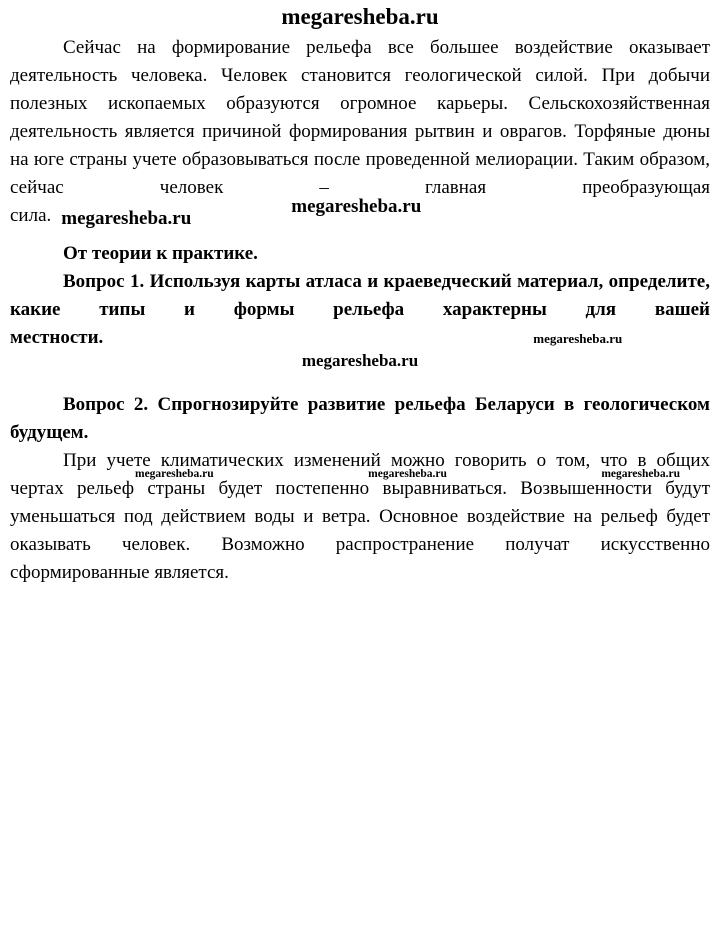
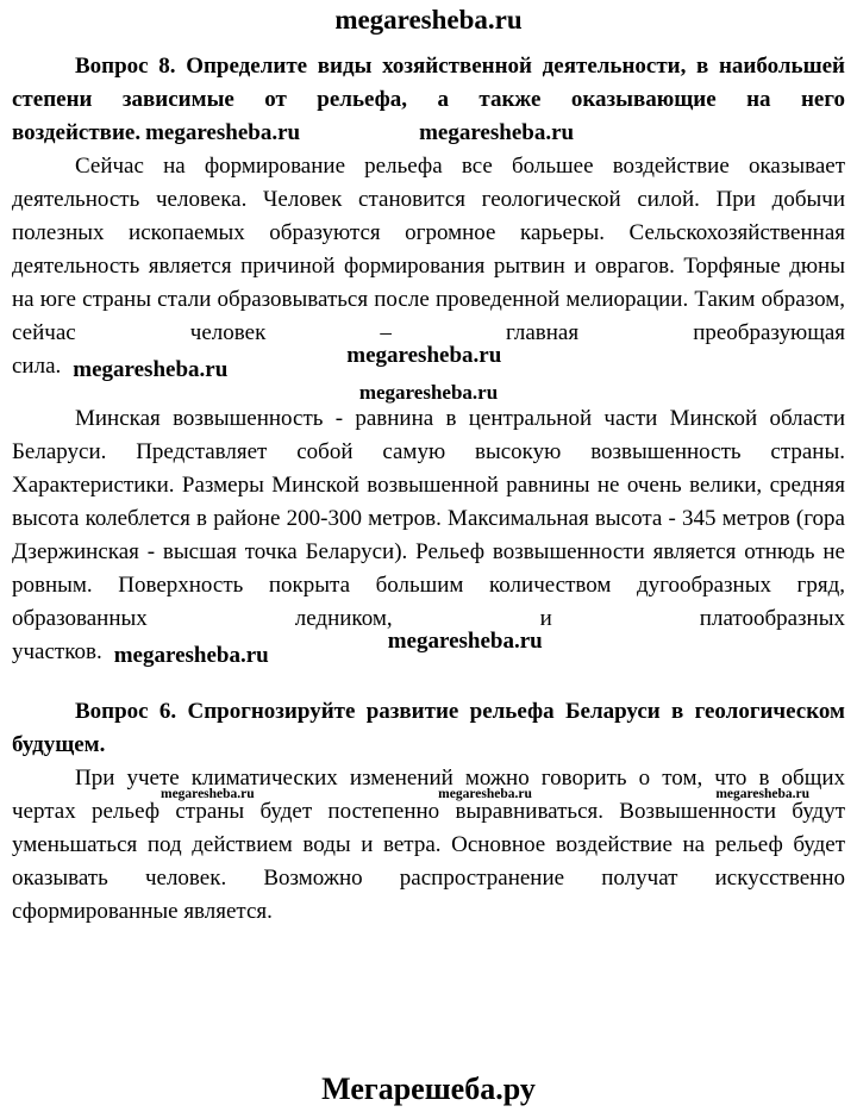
  megaresheba.ru
+ Вопрос 8. Определите виды хозяйственной деятельности, в наибольшей степени зависимые от рельефа, а также оказывающие на него воздействие. megaresheba.ru megaresheba.ru
- Сейчас на формирование рельефа все большее воздействие оказывает деятельность человека. Человек становится геологической силой. При добычи полезных ископаемых образуются огромное карьеры. Сельскохозяйственная деятельность является причиной формирования рытвин и оврагов. Торфяные дюны на юге страны учете образовываться после проведенной мелиорации. Таким образом, сейчас человек – главная преобразующая сила. megaresheba.rumegaresheba.ru
+ Сейчас на формирование рельефа все большее воздействие оказывает деятельность человека. Человек становится геологической силой. При добычи полезных ископаемых образуются огромное карьеры. Сельскохозяйственная деятельность является причиной формирования рытвин и оврагов. Торфяные дюны на юге страны стали образовываться после проведенной мелиорации. Таким образом, сейчас человек – главная преобразующая сила. megaresheba.rumegaresheba.ru
- От теории к практике.
- Вопрос 1. Используя карты атласа и краеведческий материал, определите, какие типы и формы рельефа характерны для вашей местности. megaresheba.ru
  megaresheba.ru
+ Минская возвышенность - равнина в центральной части Минской области Беларуси. Представляет собой самую высокую возвышенность страны. Характеристики. Размеры Минской возвышенной равнины не очень велики, средняя высота колеблется в районе 200-300 метров. Максимальная высота - 345 метров (гора Дзержинская - высшая точка Беларуси). Рельеф возвышенности является отнюдь не ровным. Поверхность покрыта большим количеством дугообразных гряд, образованных ледником, и платообразных участков. megaresheba.rumegaresheba.ru
- Вопрос 2. Спрогнозируйте развитие рельефа Беларуси в геологическом будущем.
+ Вопрос 6. Спрогнозируйте развитие рельефа Беларуси в геологическом будущем.
  megaresheba.ru
  megaresheba.ru
  megaresheba.ru
  При учете климатических изменений можно говорить о том, что в общих чертах рельеф страны будет постепенно выравниваться. Возвышенности будут уменьшаться под действием воды и ветра. Основное воздействие на рельеф будет оказывать человек. Возможно распространение получат искусственно сформированные является.
+ Мегарешеба.ру
